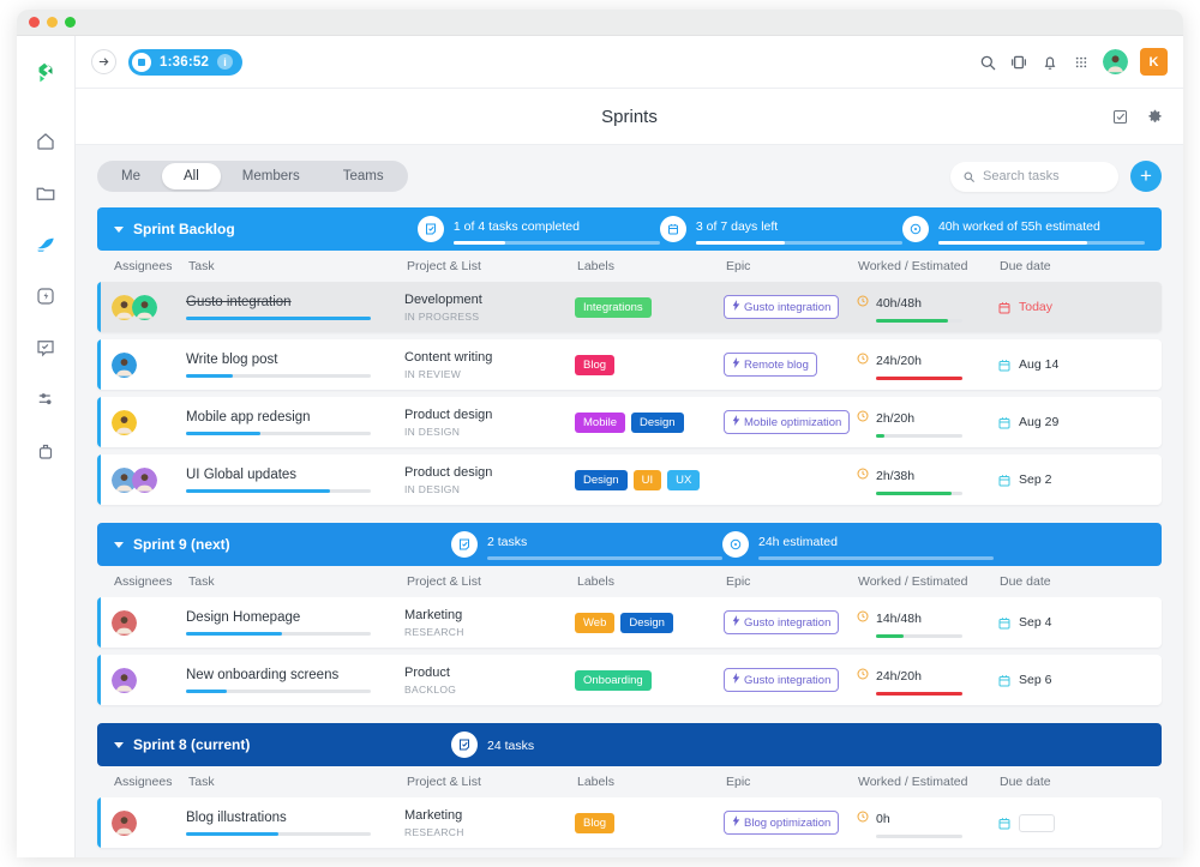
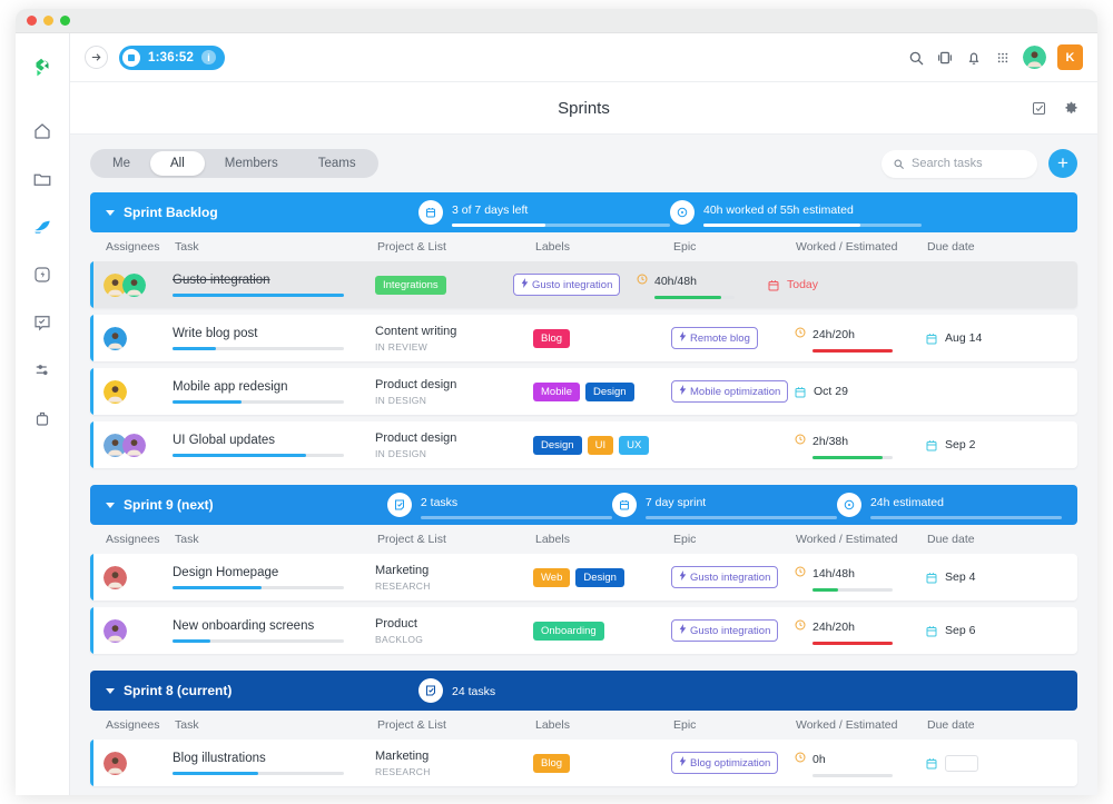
  1:36:52
  i
  K
  Sprints
  Me
  All
  Members
  Teams
  Search tasks
  +
  Sprint Backlog
- 1 of 4 tasks completed
  3 of 7 days left
  40h worked of 55h estimated
  Assignees
  Task
  Project & List
  Labels
  Epic
  Worked / Estimated
  Due date
  Gusto integration
- Development
- IN PROGRESS
  Integrations
  Gusto integration
  40h/48h
  Today
  Write blog post
  Content writing
  IN REVIEW
  Blog
  Remote blog
  24h/20h
  Aug 14
  Mobile app redesign
  Product design
  IN DESIGN
  Mobile
  Design
  Mobile optimization
- 2h/20h
- Aug 29
+ Oct 29
  UI Global updates
  Product design
  IN DESIGN
  Design
  UI
  UX
  2h/38h
  Sep 2
  Sprint 9 (next)
  2 tasks
+ 7 day sprint
  24h estimated
  Assignees
  Task
  Project & List
  Labels
  Epic
  Worked / Estimated
  Due date
  Design Homepage
  Marketing
  RESEARCH
  Web
  Design
  Gusto integration
  14h/48h
  Sep 4
  New onboarding screens
  Product
  BACKLOG
  Onboarding
  Gusto integration
  24h/20h
  Sep 6
  Sprint 8 (current)
  24 tasks
  Assignees
  Task
  Project & List
  Labels
  Epic
  Worked / Estimated
  Due date
  Blog illustrations
  Marketing
  RESEARCH
  Blog
  Blog optimization
  0h
